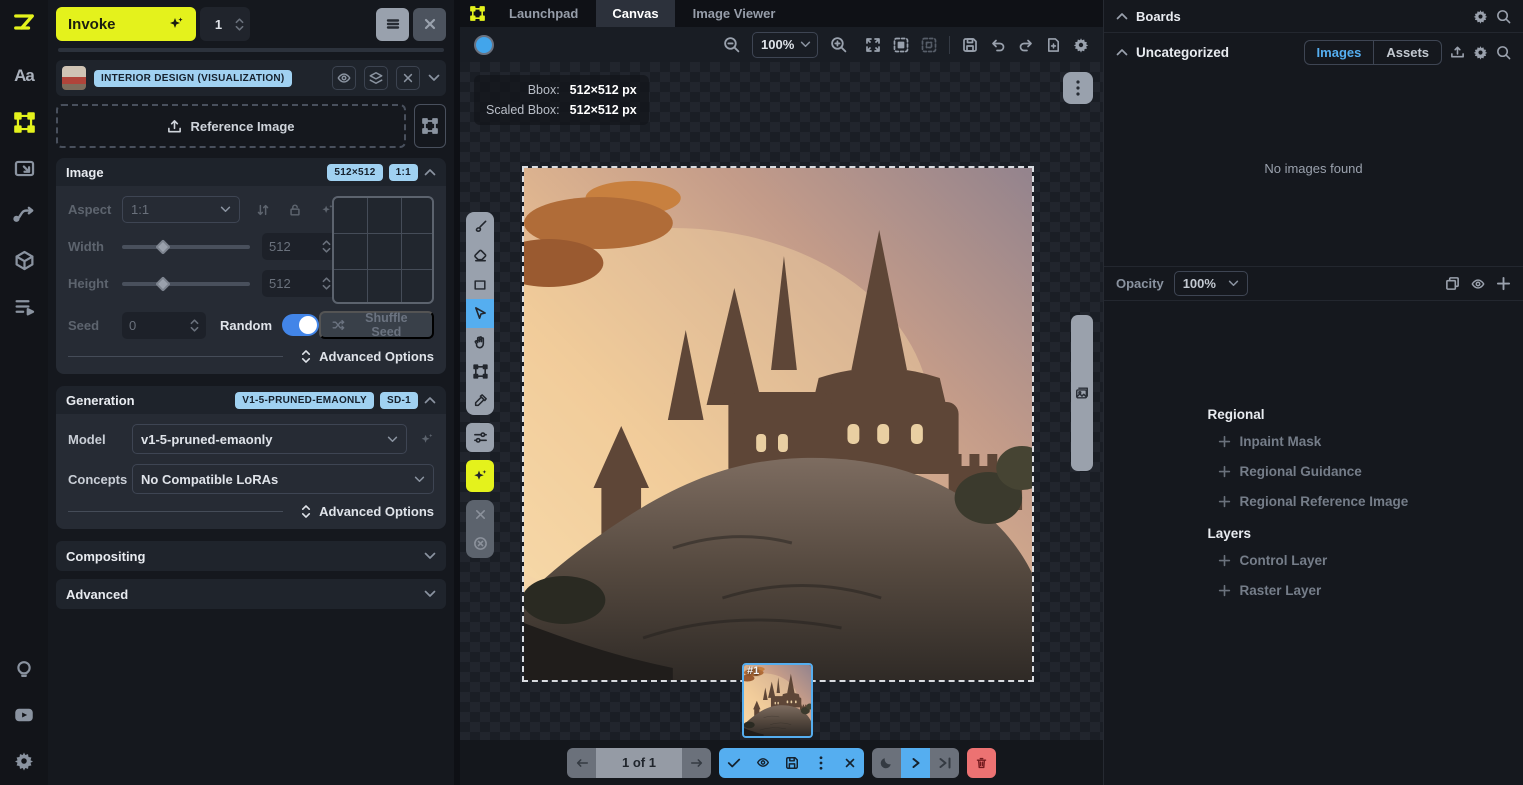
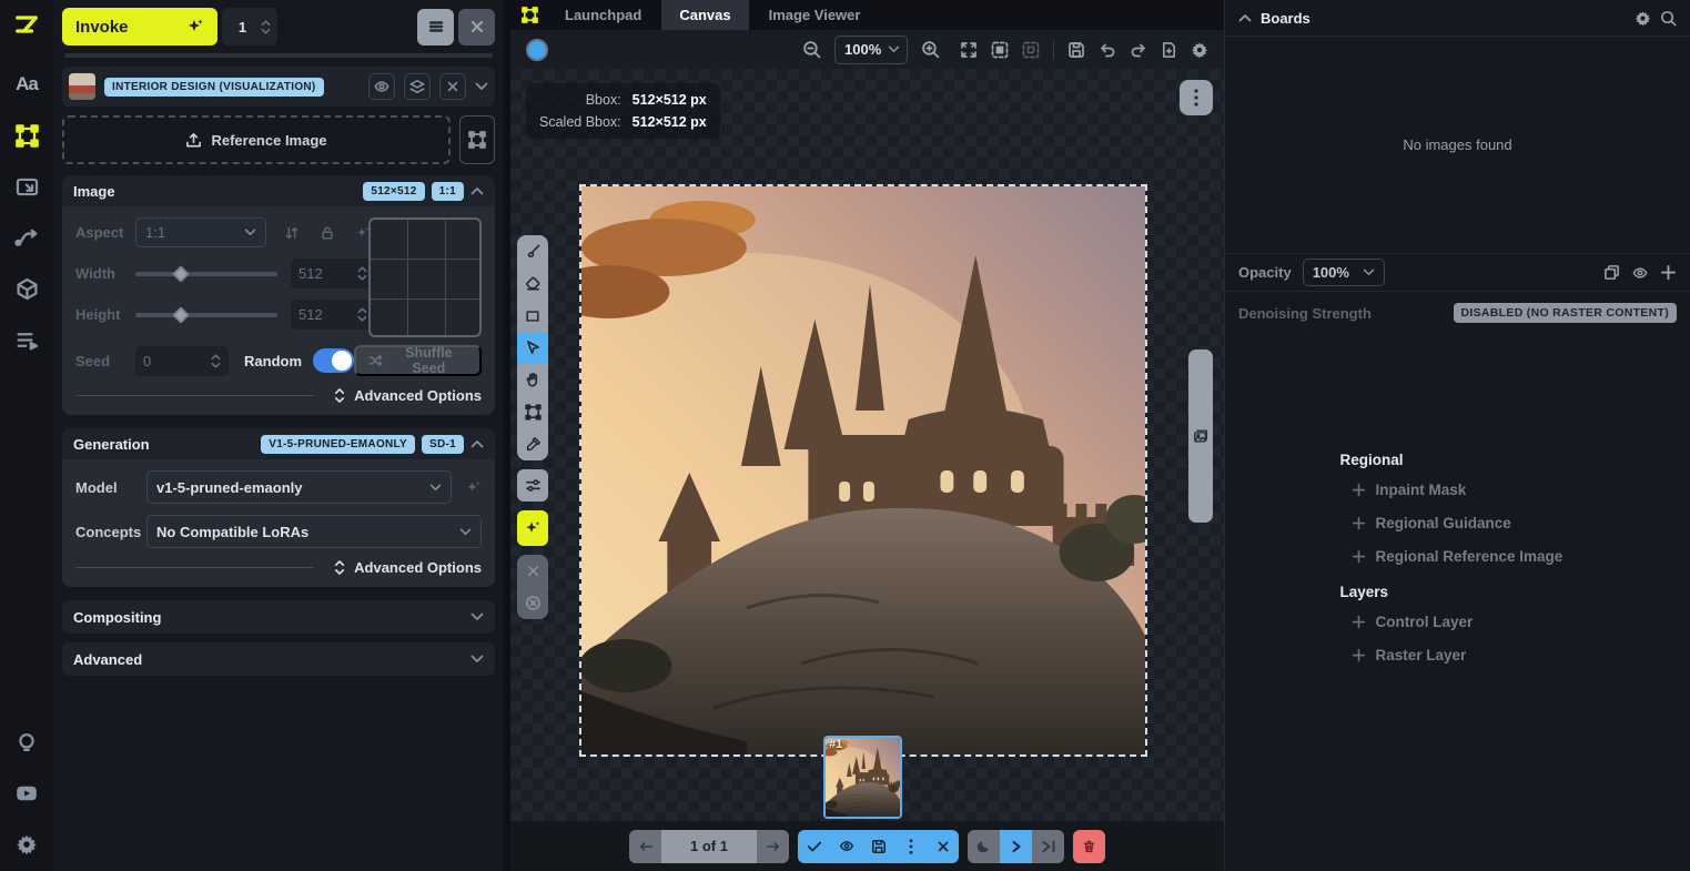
  Aa
  Invoke
  1
  INTERIOR DESIGN (VISUALIZATION)
  Reference Image
  Image
  512×512
  1:1
  Aspect
  1:1
  Width
  512
  Height
  512
  Seed
  0
  Random
  Shuffle Seed
  Advanced Options
  Generation
  V1-5-PRUNED-EMAONLY
  SD-1
  Model
  v1-5-pruned-emaonly
  Concepts
  No Compatible LoRAs
  Advanced Options
  Compositing
  Advanced
  Launchpad
  Canvas
  Image Viewer
  100%
  Bbox:
  512×512 px
  Scaled Bbox:
  512×512 px
  #1
  1 of 1
  Boards
- Uncategorized
- Images
- Assets
  No images found
  Opacity
  100%
+ Denoising Strength
+ DISABLED (NO RASTER CONTENT)
  Regional
  Inpaint Mask
  Regional Guidance
  Regional Reference Image
  Layers
  Control Layer
  Raster Layer
